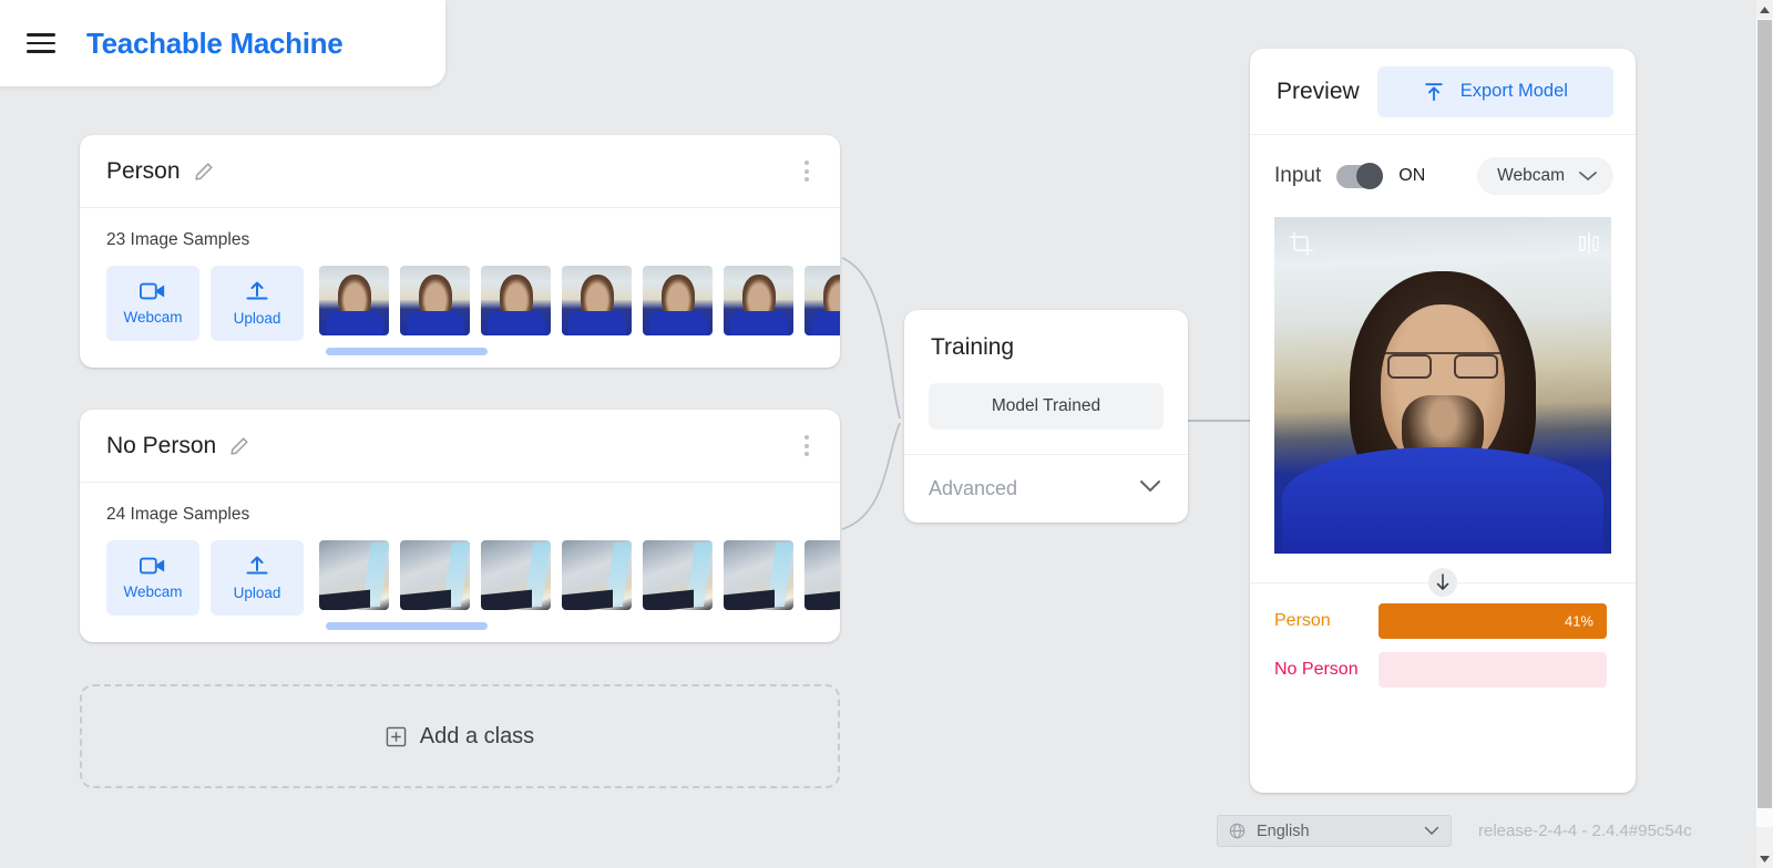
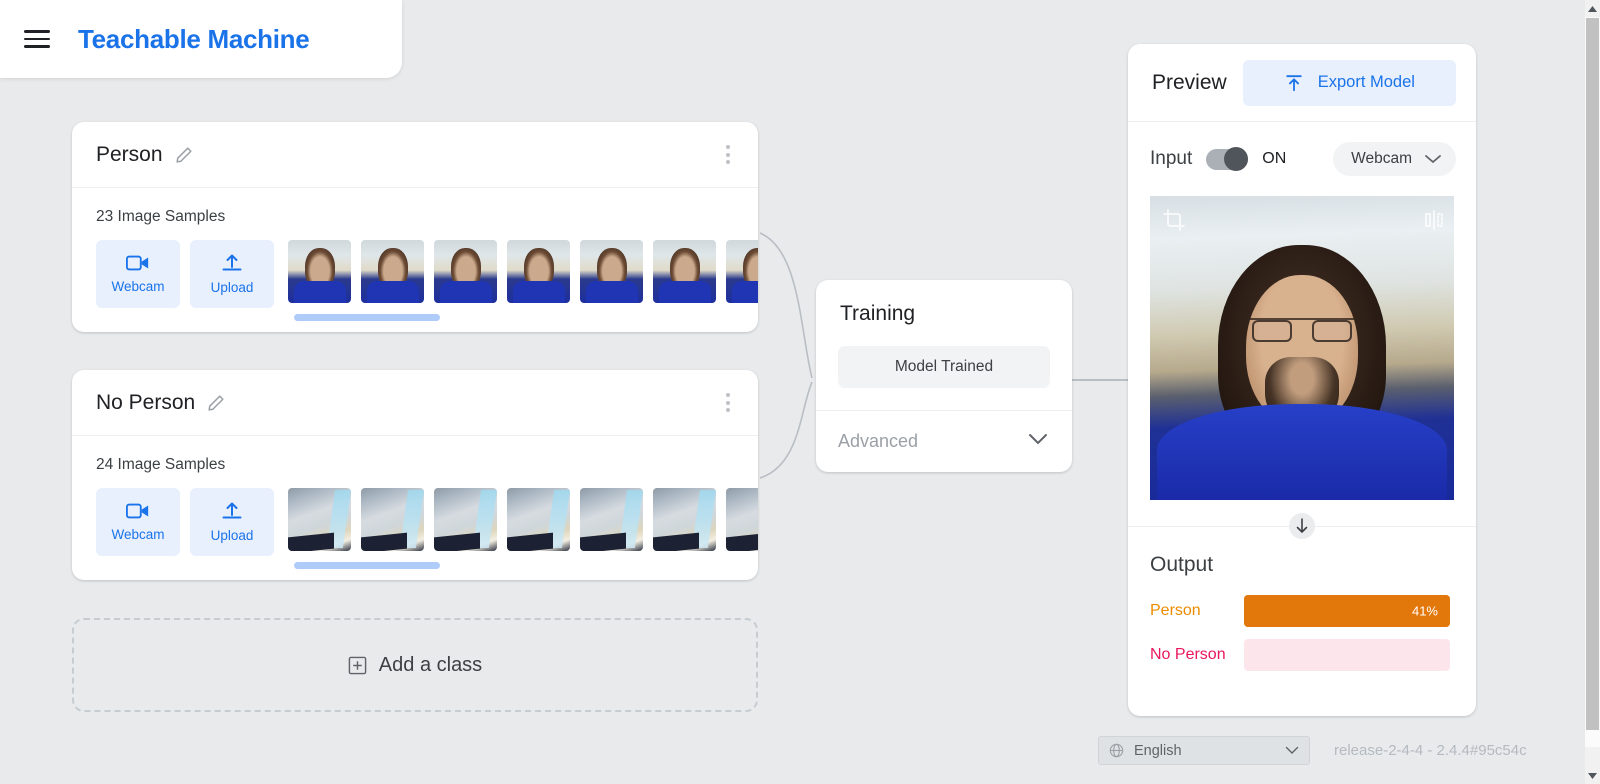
  Teachable Machine
  Person
  23 Image Samples
  Webcam
  Upload
  No Person
  24 Image Samples
  Webcam
  Upload
  Add a class
  Training
  Model Trained
  Advanced
  Preview
  Export Model
  Input
  ON
  Webcam
+ Output
  Person
  41%
  No Person
  English
  release-2-4-4 - 2.4.4#95c54c
